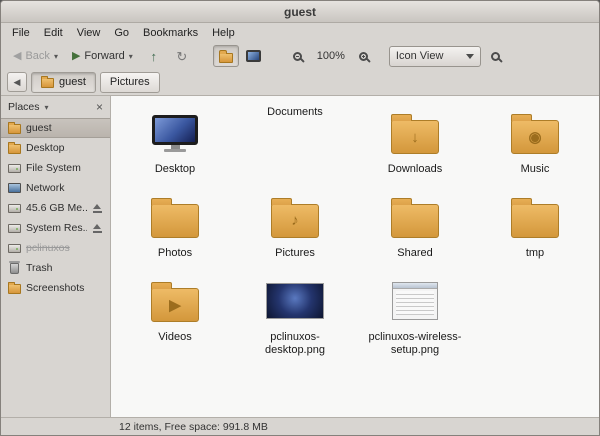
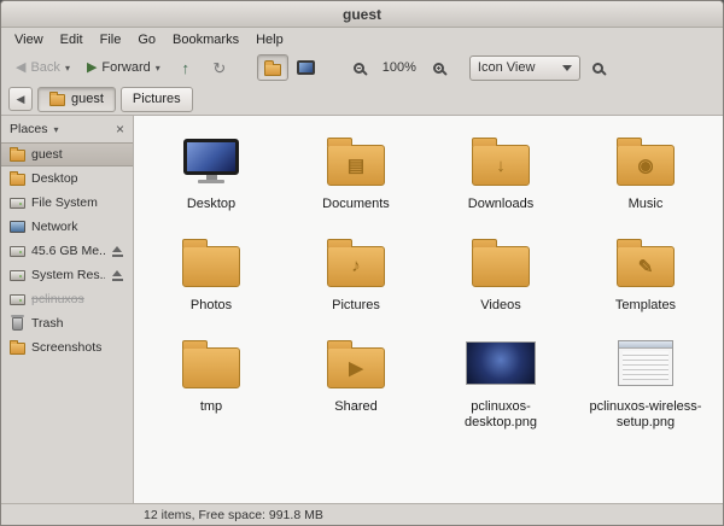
  guest
- File
+ View
  Edit
- View
+ File
  Go
  Bookmarks
  Help
  ◀
  Back
  ▾
  ▶
  Forward
  ▾
  ↑
  ↻
  100%
  Icon View
  ◀
  guest
  Pictures
  Places
  ▾
  ×
  guest
  Desktop
  File System
  Network
  45.6 GB Me..
  System Res..
  pclinuxos
  Trash
  Screenshots
  Desktop
+ ▤
  Documents
  ↓
  Downloads
  ◉
  Music
  Photos
  ♪
  Pictures
- Shared
+ Videos
+ ✎
+ Templates
  tmp
  ▶
- Videos
+ Shared
  pclinuxos-desktop.png
  pclinuxos-wireless-setup.png
  12 items, Free space: 991.8 MB
